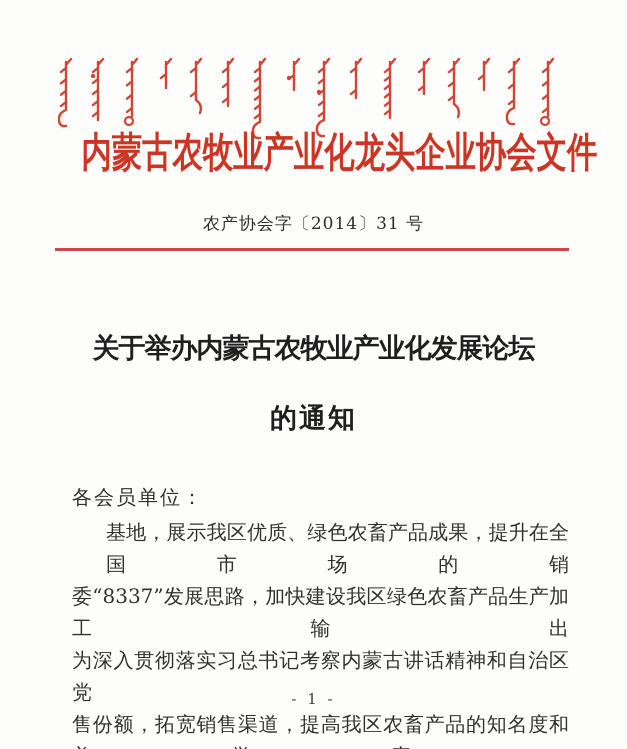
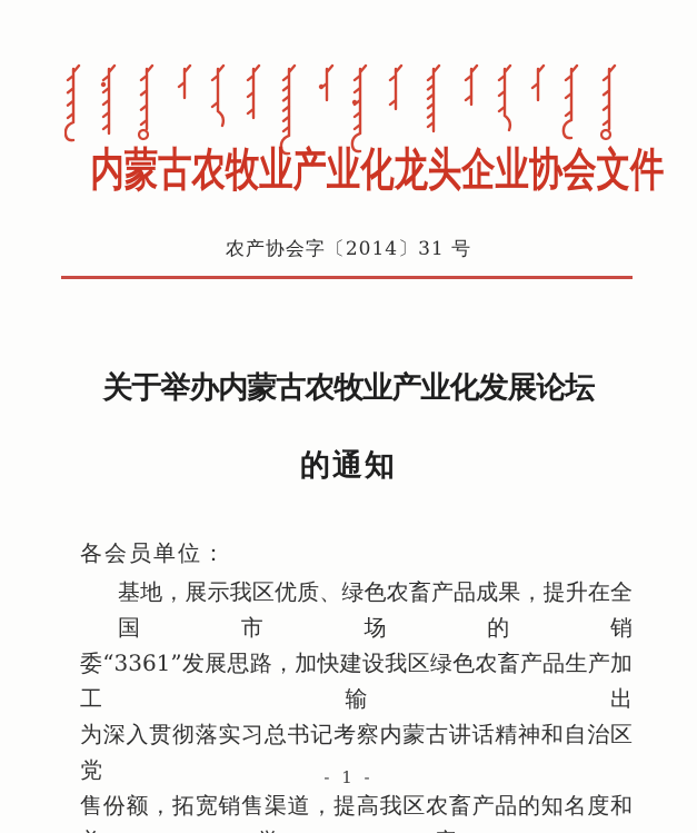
  内蒙古农牧业产业化龙头企业协会文件
  农产协会字〔2014〕31 号
  关于举办内蒙古农牧业产业化发展论坛
  的通知
  各会员单位：
  基地，展示我区优质、绿色农畜产品成果，提升在全国市场的销
- 委“8337”发展思路，加快建设我区绿色农畜产品生产加工输出
+ 委“3361”发展思路，加快建设我区绿色农畜产品生产加工输出
  为深入贯彻落实习总书记考察内蒙古讲话精神和自治区党
  售份额，拓宽销售渠道，提高我区农畜产品的知名度和
  - 1 -
